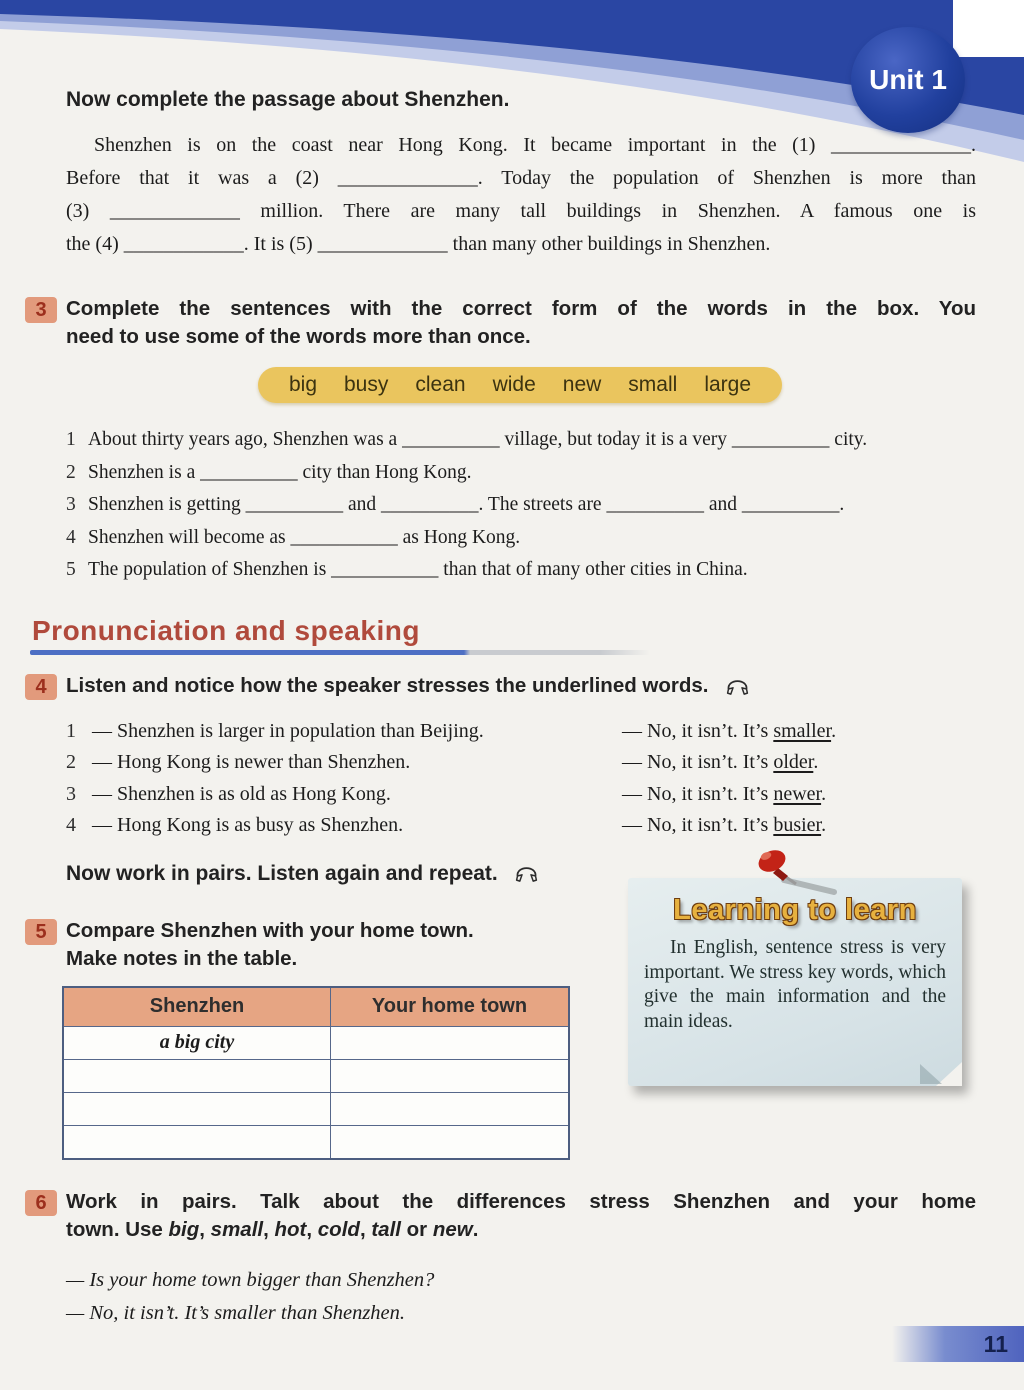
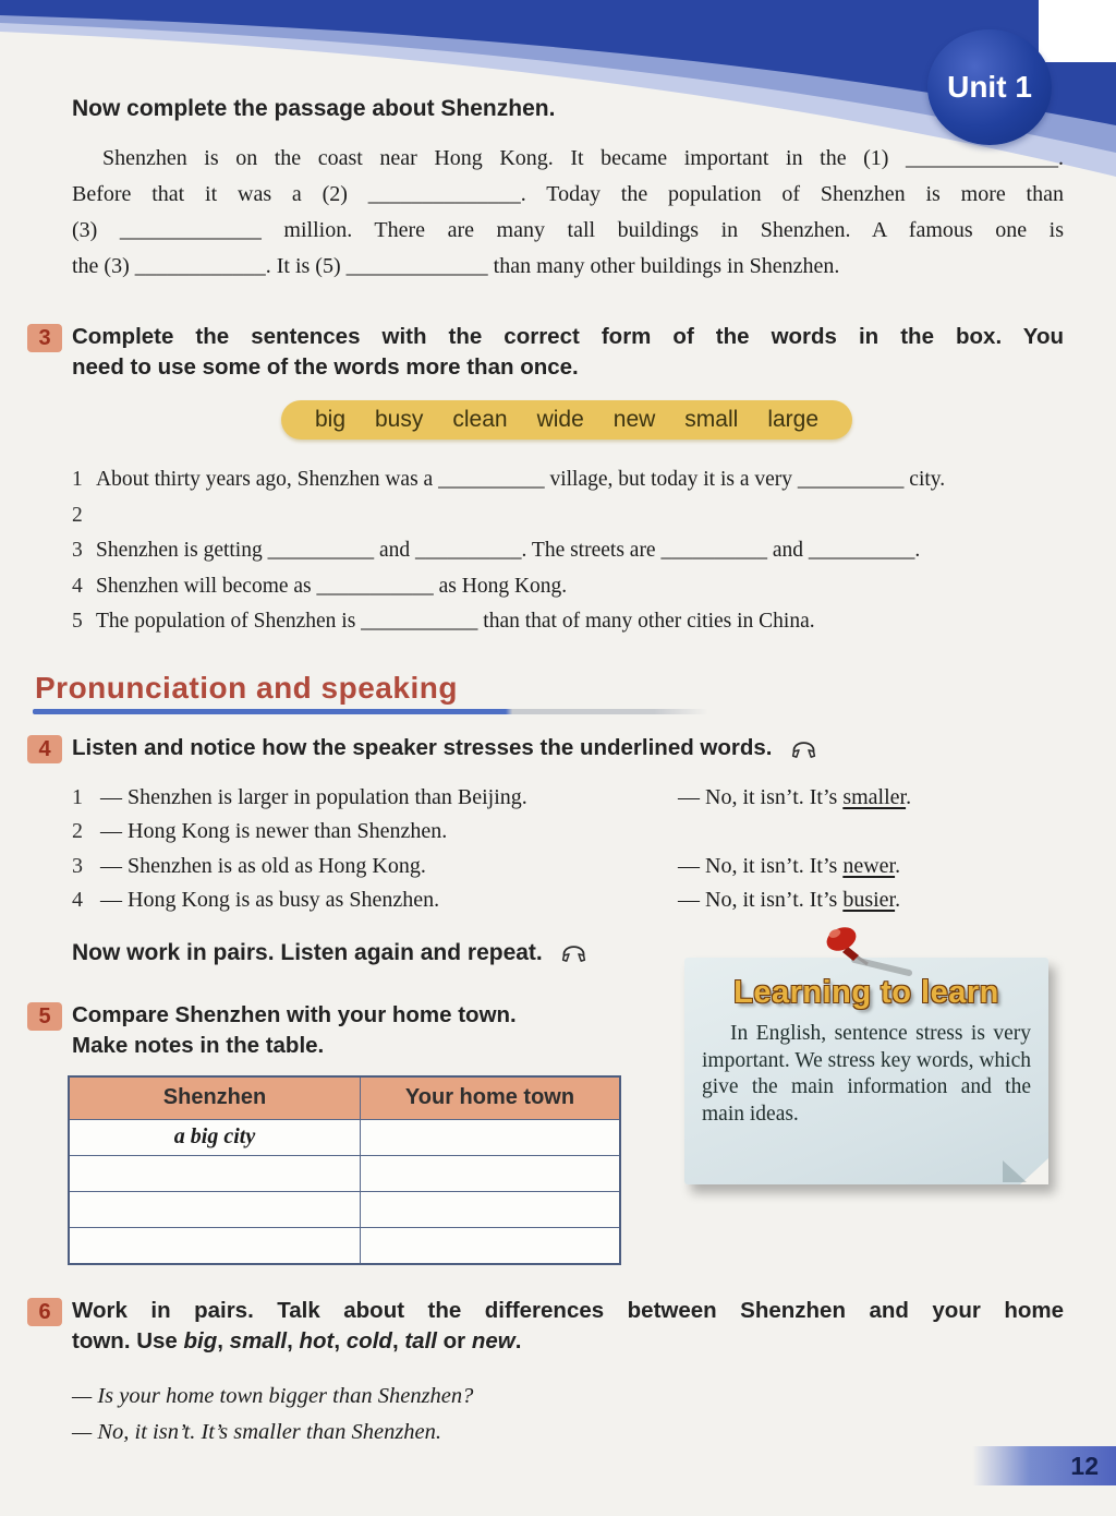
  Unit 1
  Now complete the passage about Shenzhen.
  Shenzhen is on the coast near Hong Kong. It became important in the (1) ______________.
  Before that it was a (2) ______________. Today the population of Shenzhen is more than
  (3) _____________ million. There are many tall buildings in Shenzhen. A famous one is
- the (4) ____________. It is (5) _____________ than many other buildings in Shenzhen.
+ the (3) ____________. It is (5) _____________ than many other buildings in Shenzhen.
  3
  Complete the sentences with the correct form of the words in the box. You
  need to use some of the words more than once.
  big
  busy
  clean
  wide
  new
  small
  large
  1
  About thirty years ago, Shenzhen was a __________ village, but today it is a very __________ city.
  2
- Shenzhen is a __________ city than Hong Kong.
  3
  Shenzhen is getting __________ and __________. The streets are __________ and __________.
  4
  Shenzhen will become as ___________ as Hong Kong.
  5
  The population of Shenzhen is ___________ than that of many other cities in China.
  Pronunciation and speaking
  4
  Listen and notice how the speaker stresses the underlined words.
  1
  — Shenzhen is larger in population than Beijing.
  — No, it isn’t. It’s smaller.
  2
  — Hong Kong is newer than Shenzhen.
- — No, it isn’t. It’s older.
  3
  — Shenzhen is as old as Hong Kong.
  — No, it isn’t. It’s newer.
  4
  — Hong Kong is as busy as Shenzhen.
  — No, it isn’t. It’s busier.
  Now work in pairs. Listen again and repeat.
  5
  Compare Shenzhen with your home town.
  Make notes in the table.
  Shenzhen	Your home town
  a big city
  6
- Work in pairs. Talk about the differences stress Shenzhen and your home
+ Work in pairs. Talk about the differences between Shenzhen and your home
  town. Use big, small, hot, cold, tall or new.
  — Is your home town bigger than Shenzhen?
  — No, it isn’t. It’s smaller than Shenzhen.
  Learning to learn
  In English, sentence stress is very important. We stress key words, which give the main information and the main ideas.
- 11
+ 12
